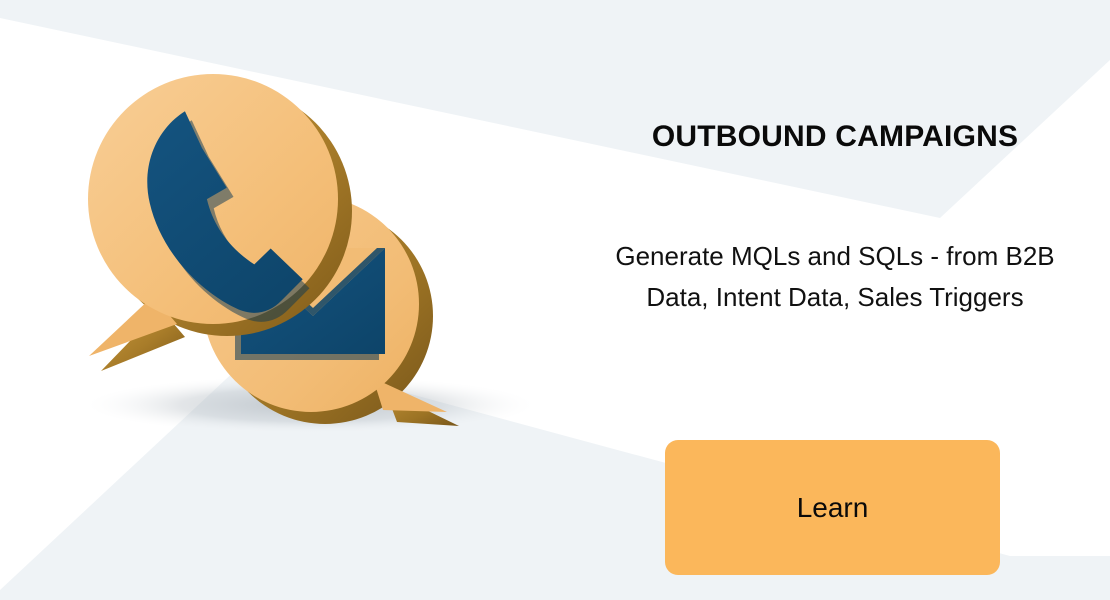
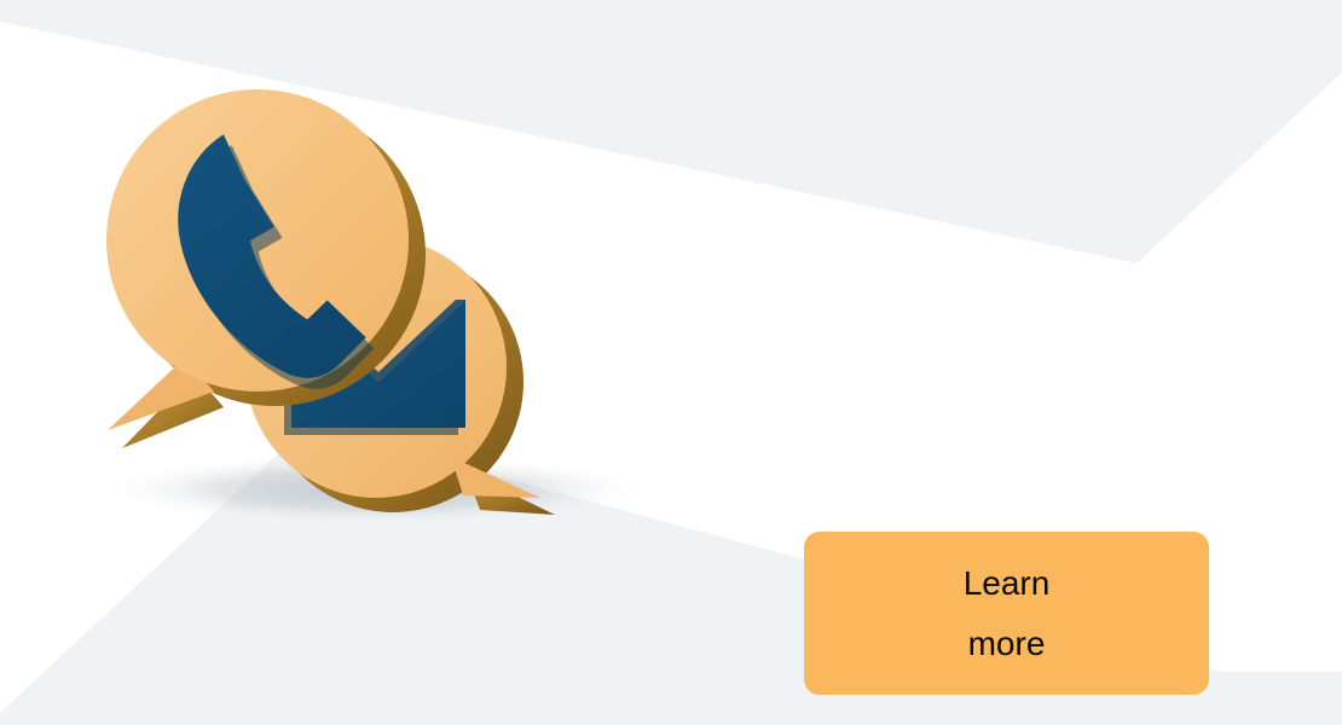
- OUTBOUND CAMPAIGNS
- Generate MQLs and SQLs - from B2B Data, Intent Data, Sales Triggers
  Learn
+ more
